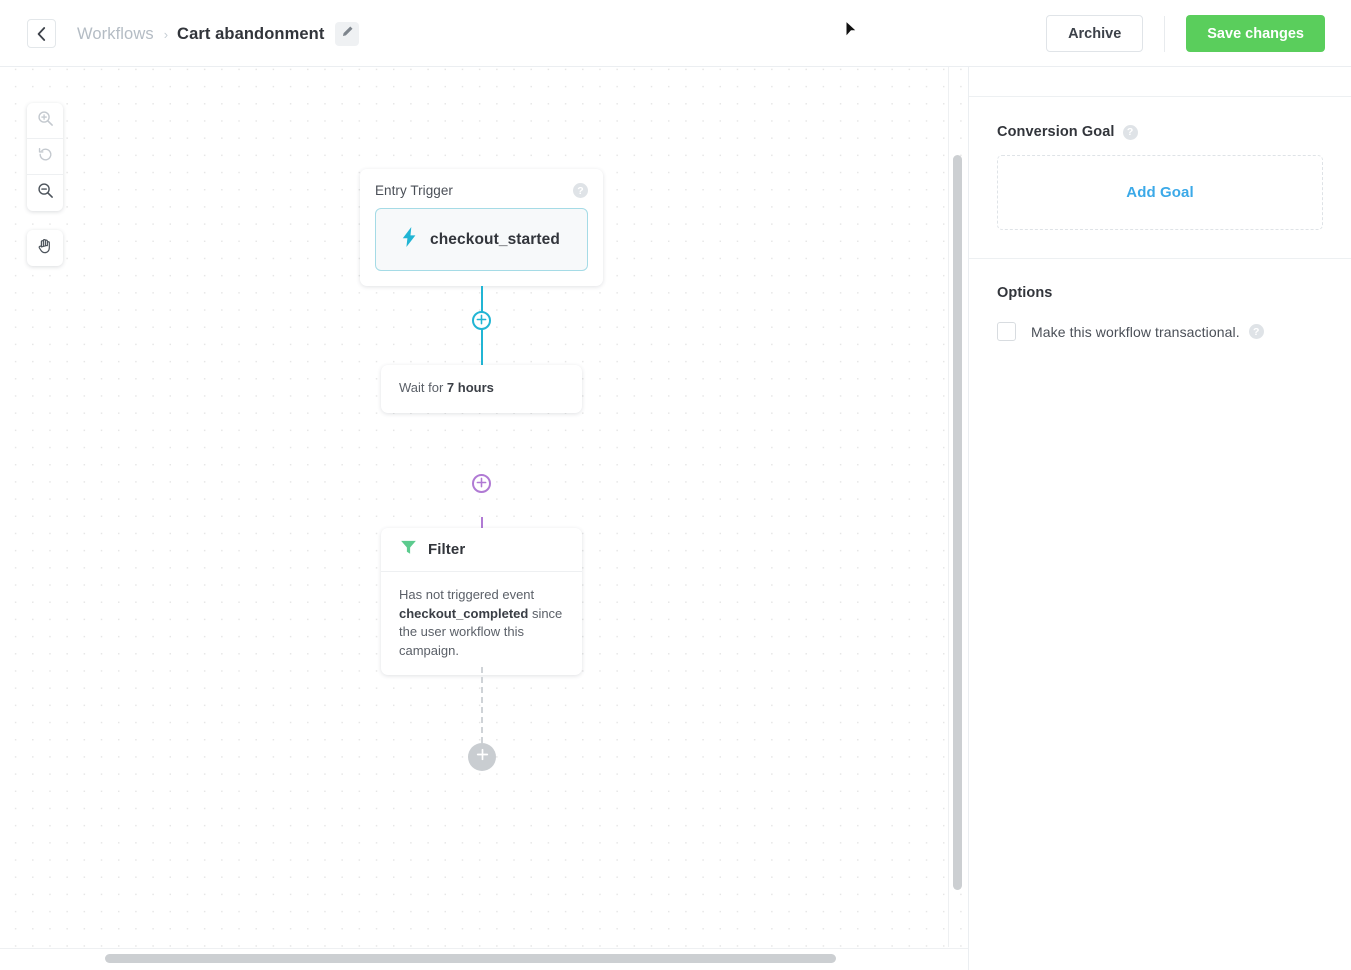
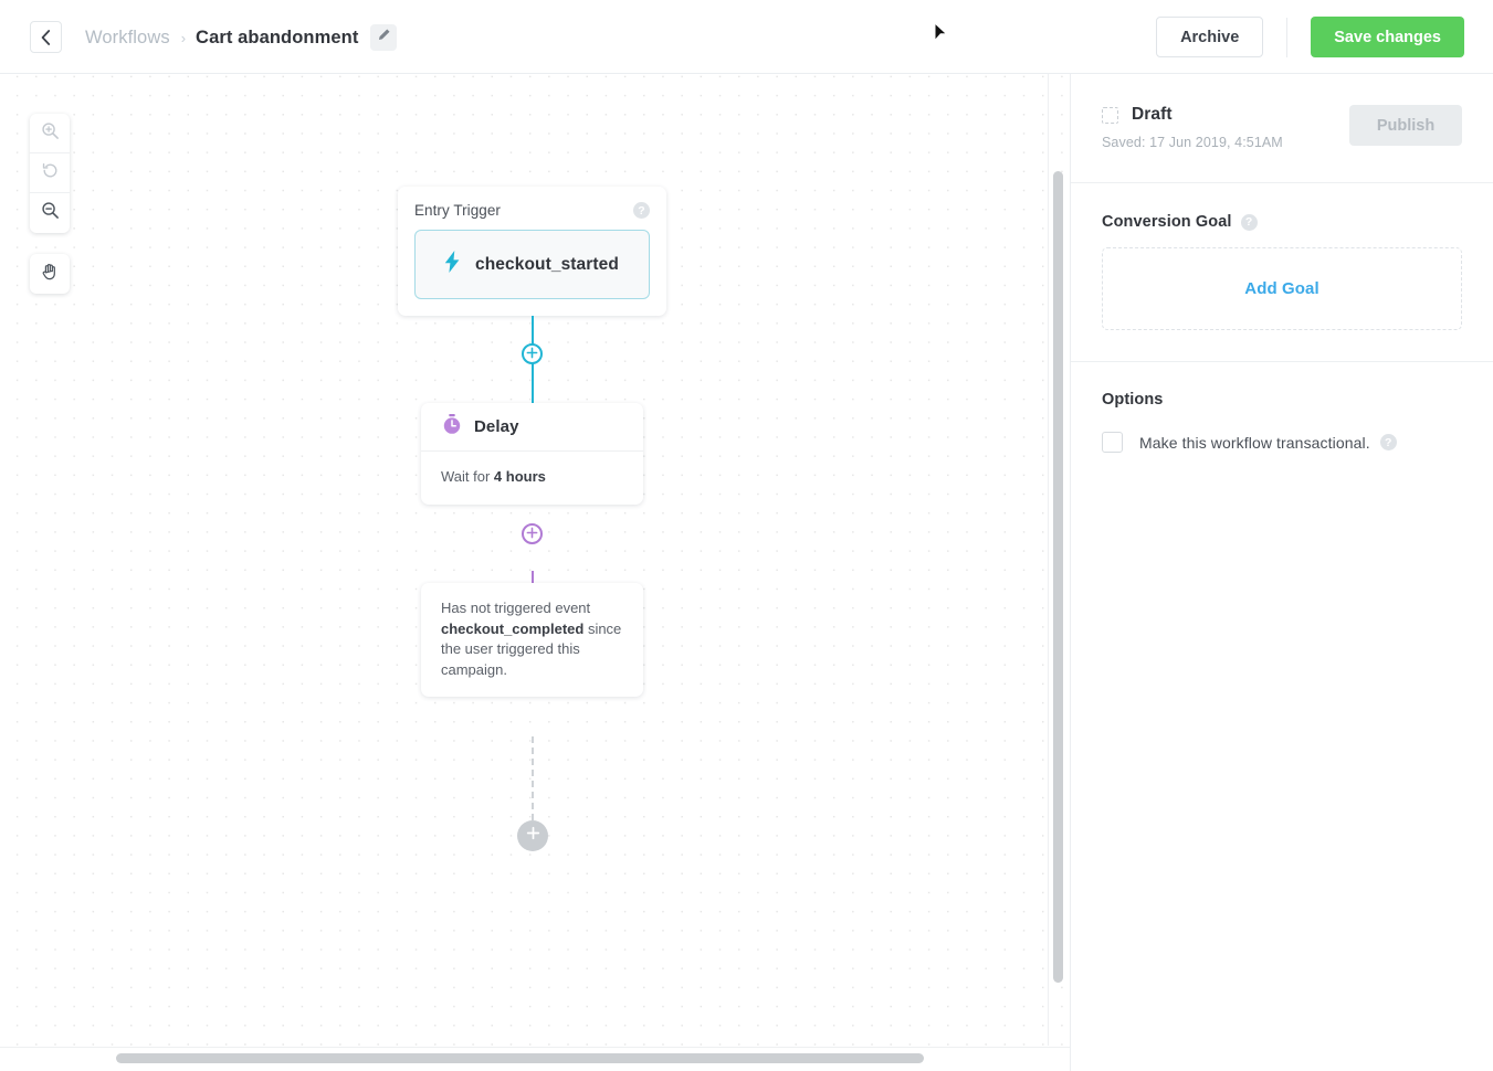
  Workflows
  ›
  Cart abandonment
  Archive
  Save changes
  Entry Trigger
  ?
  checkout_started
+ Delay
- Wait for 7 hours
+ Wait for 4 hours
- Filter
- Has not triggered event checkout_completed since the user workflow this campaign.
+ Has not triggered event checkout_completed since the user triggered this campaign.
+ Draft
+ Saved: 17 Jun 2019, 4:51AM
+ Publish
  Conversion Goal
  ?
  Add Goal
  Options
  Make this workflow transactional.
  ?
